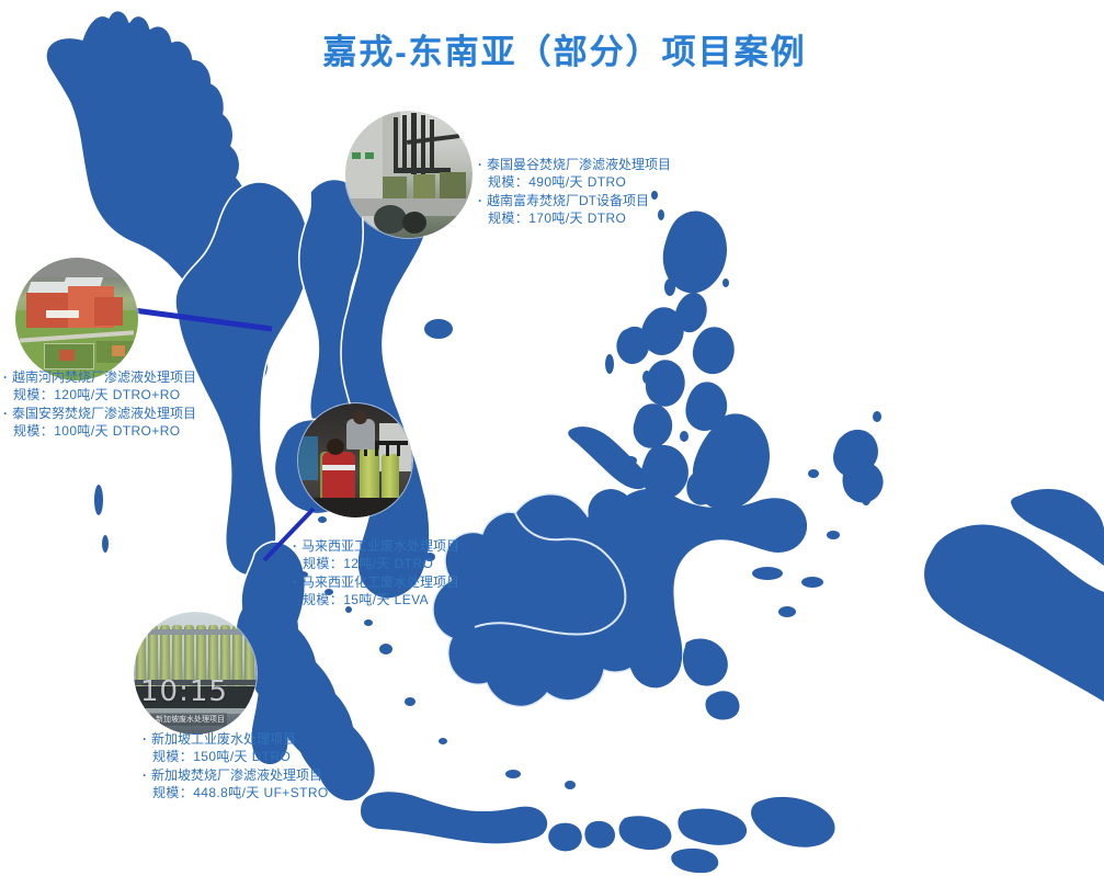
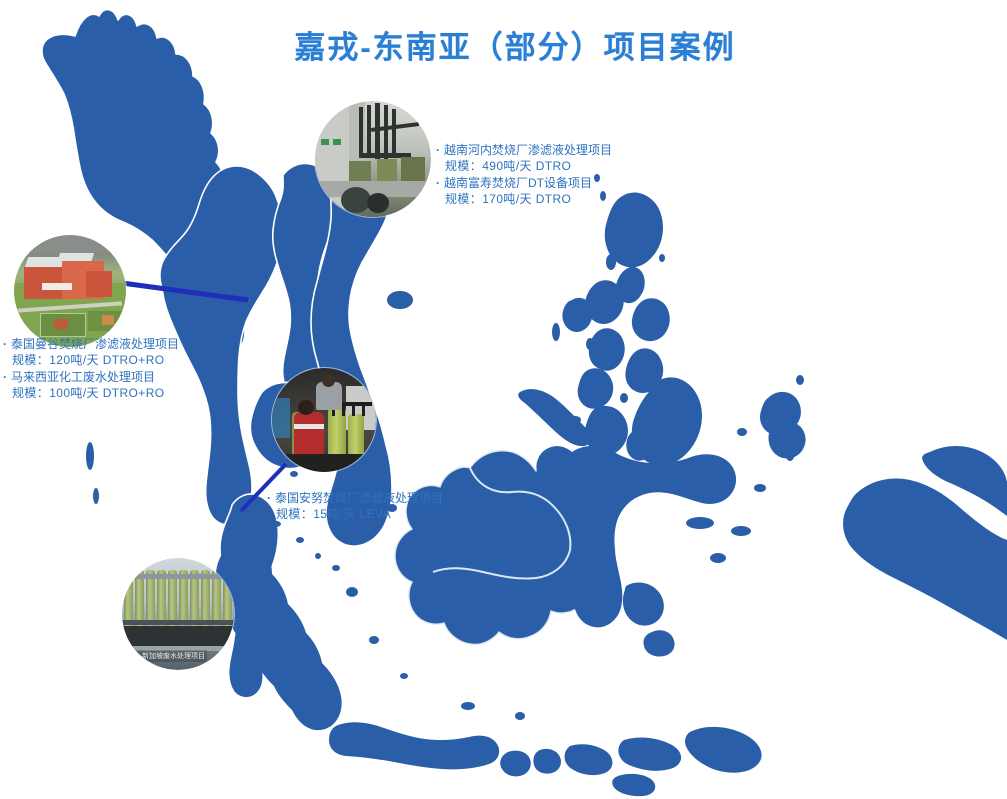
  嘉戎-东南亚（部分）项目案例
- 10:15
- 泰国曼谷焚烧厂渗滤液处理项目
+ 越南河内焚烧厂渗滤液处理项目
  规模：490吨/天 DTRO
  越南富寿焚烧厂DT设备项目
  规模：170吨/天 DTRO
- 越南河内焚烧厂渗滤液处理项目
+ 泰国曼谷焚烧厂渗滤液处理项目
  规模：120吨/天 DTRO+RO
- 泰国安努焚烧厂渗滤液处理项目
+ 马来西亚化工废水处理项目
  规模：100吨/天 DTRO+RO
- 马来西亚工业废水处理项目
- 规模：12吨/天 DTRO
- 马来西亚化工废水处理项目
+ 泰国安努焚烧厂渗滤液处理项目
  规模：15吨/天 LEVA
- 新加坡工业废水处理项目
- 规模：150吨/天 DTRO
- 新加坡焚烧厂渗滤液处理项目
- 规模：448.8吨/天 UF+STRO
